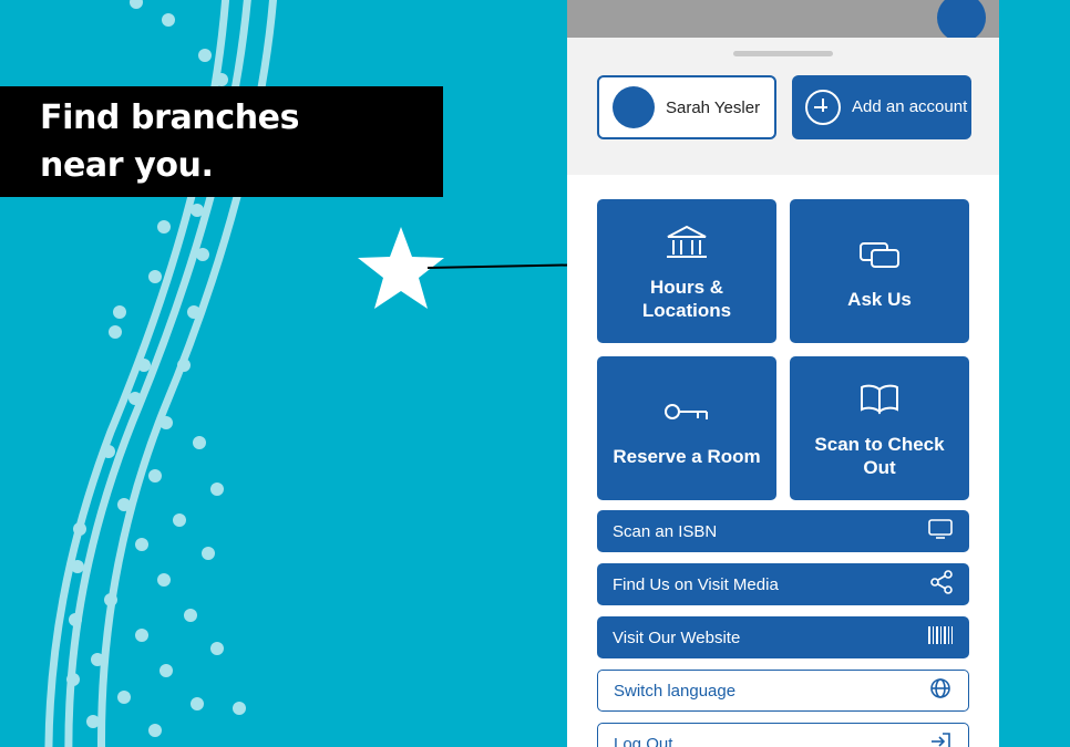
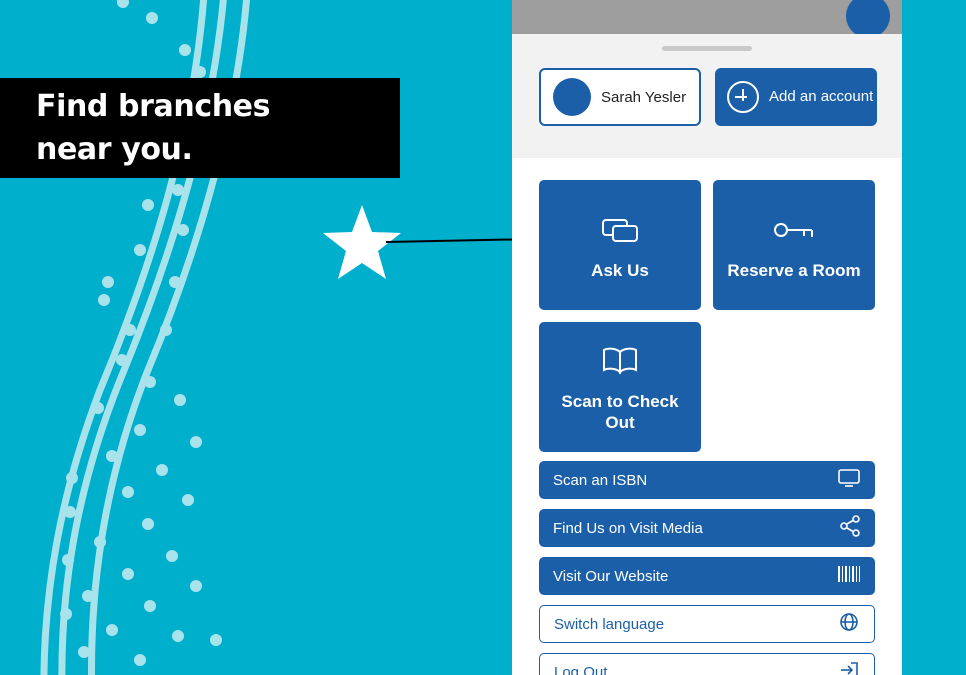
  Find branches
  near you.
  Sarah Yesler
  Add an account
- Hours & Locations
  Ask Us
  Reserve a Room
  Scan to Check Out
  Scan an ISBN
  Find Us on Visit Media
  Visit Our Website
  Switch language
  Log Out
